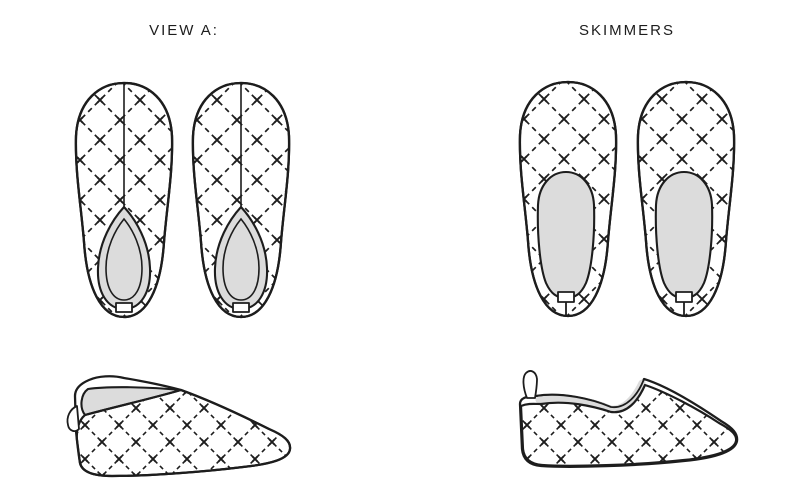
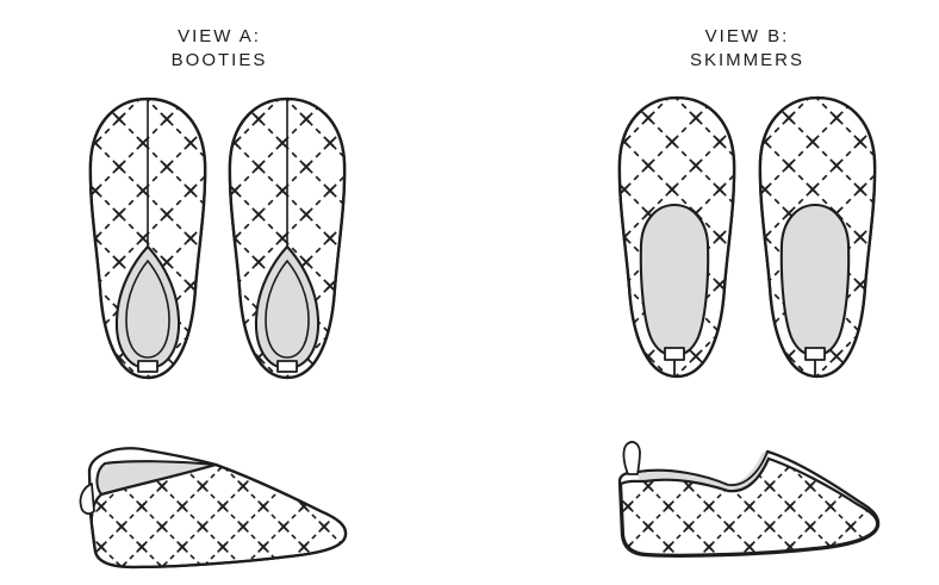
  VIEW A:
+ BOOTIES
+ VIEW B:
  SKIMMERS
